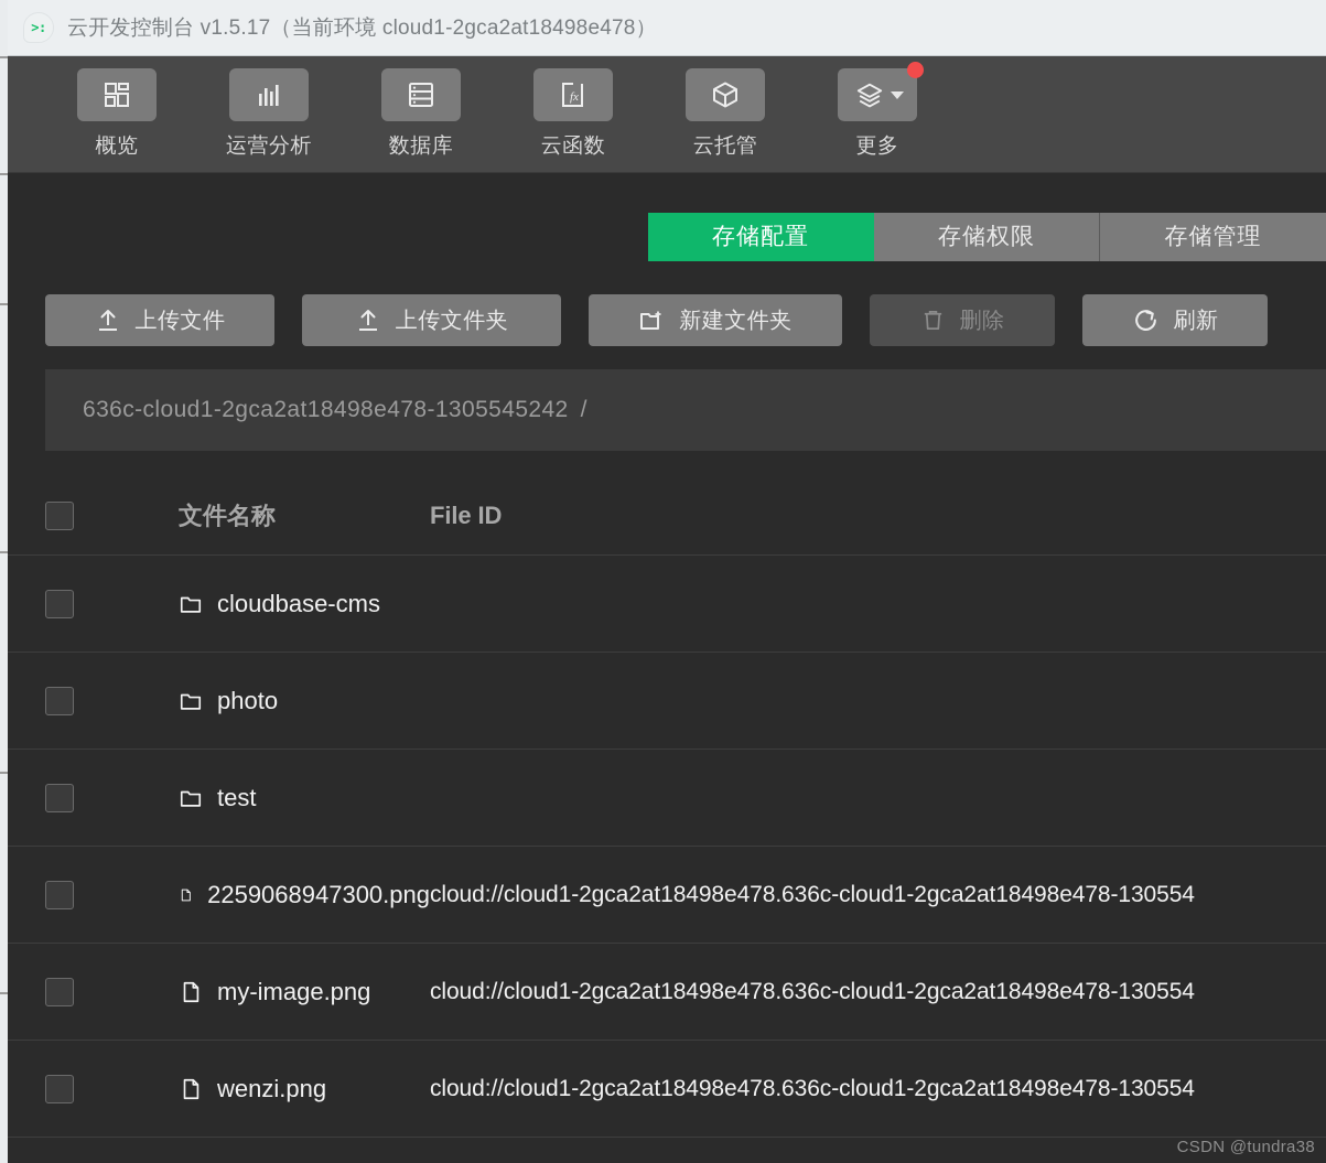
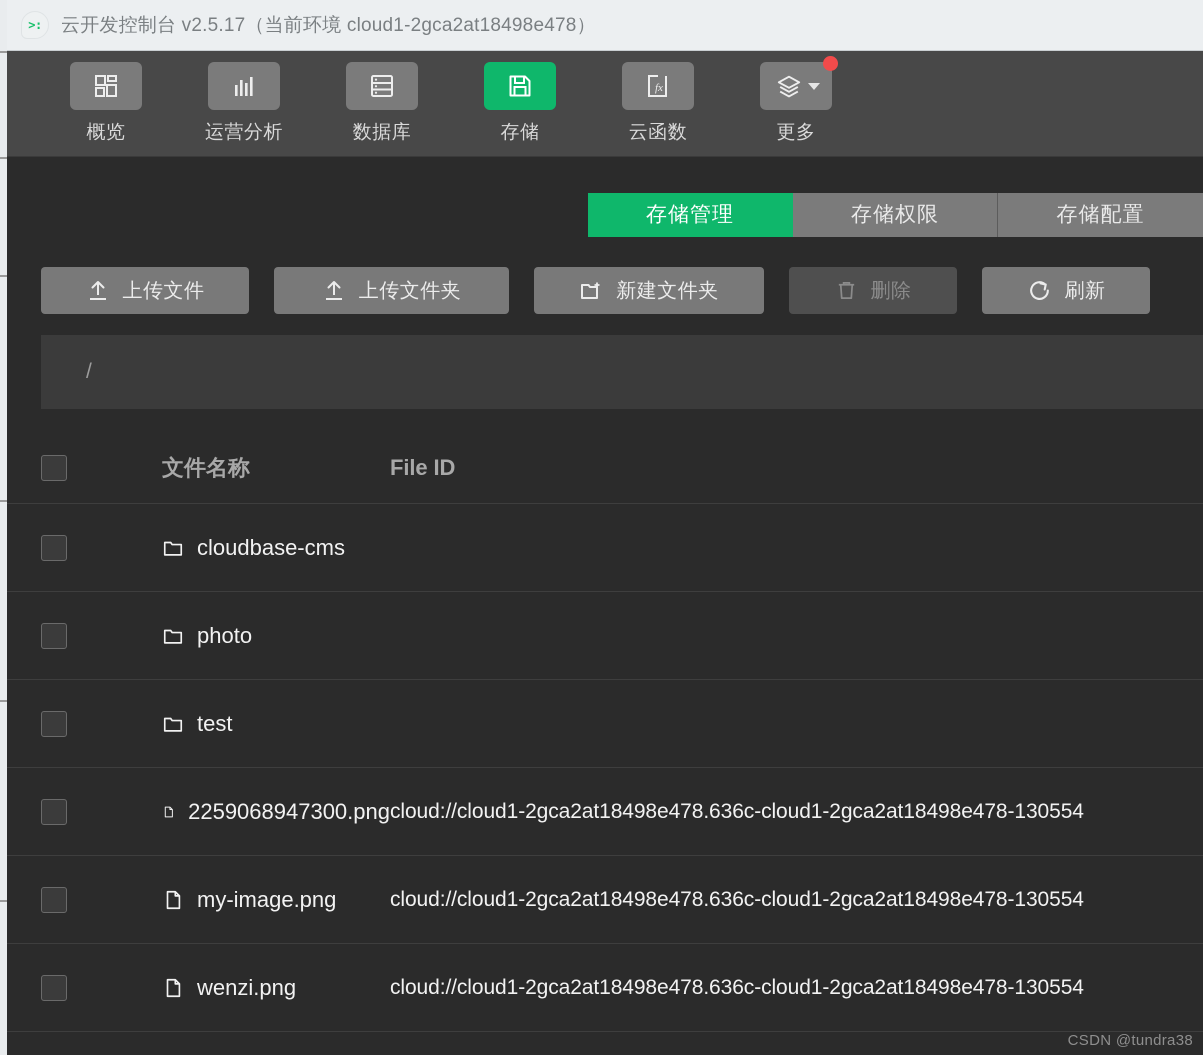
  >:
- 云开发控制台 v1.5.17（当前环境 cloud1-2gca2at18498e478）
+ 云开发控制台 v2.5.17（当前环境 cloud1-2gca2at18498e478）
  概览
  运营分析
  数据库
+ 存储
  fx
  云函数
- 云托管
  更多
- 存储配置
+ 存储管理
  存储权限
- 存储管理
+ 存储配置
  上传文件
  上传文件夹
  新建文件夹
  删除
  刷新
- 636c-cloud1-2gca2at18498e478-1305545242
  /
  文件名称
  File ID
  cloudbase-cms
  photo
  test
  2259068947300.png
  cloud://cloud1-2gca2at18498e478.636c-cloud1-2gca2at18498e478-130554
  my-image.png
  cloud://cloud1-2gca2at18498e478.636c-cloud1-2gca2at18498e478-130554
  wenzi.png
  cloud://cloud1-2gca2at18498e478.636c-cloud1-2gca2at18498e478-130554
  CSDN @tundra38
